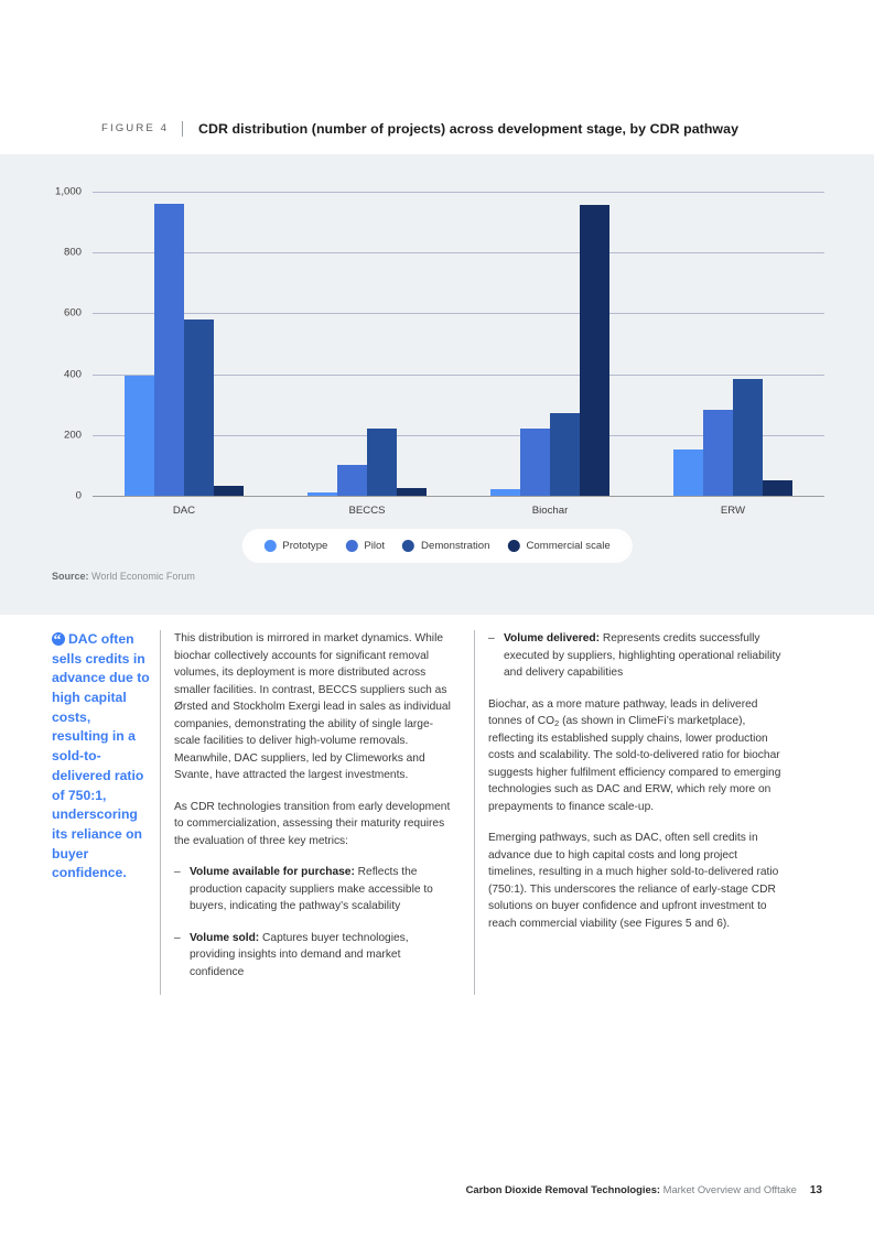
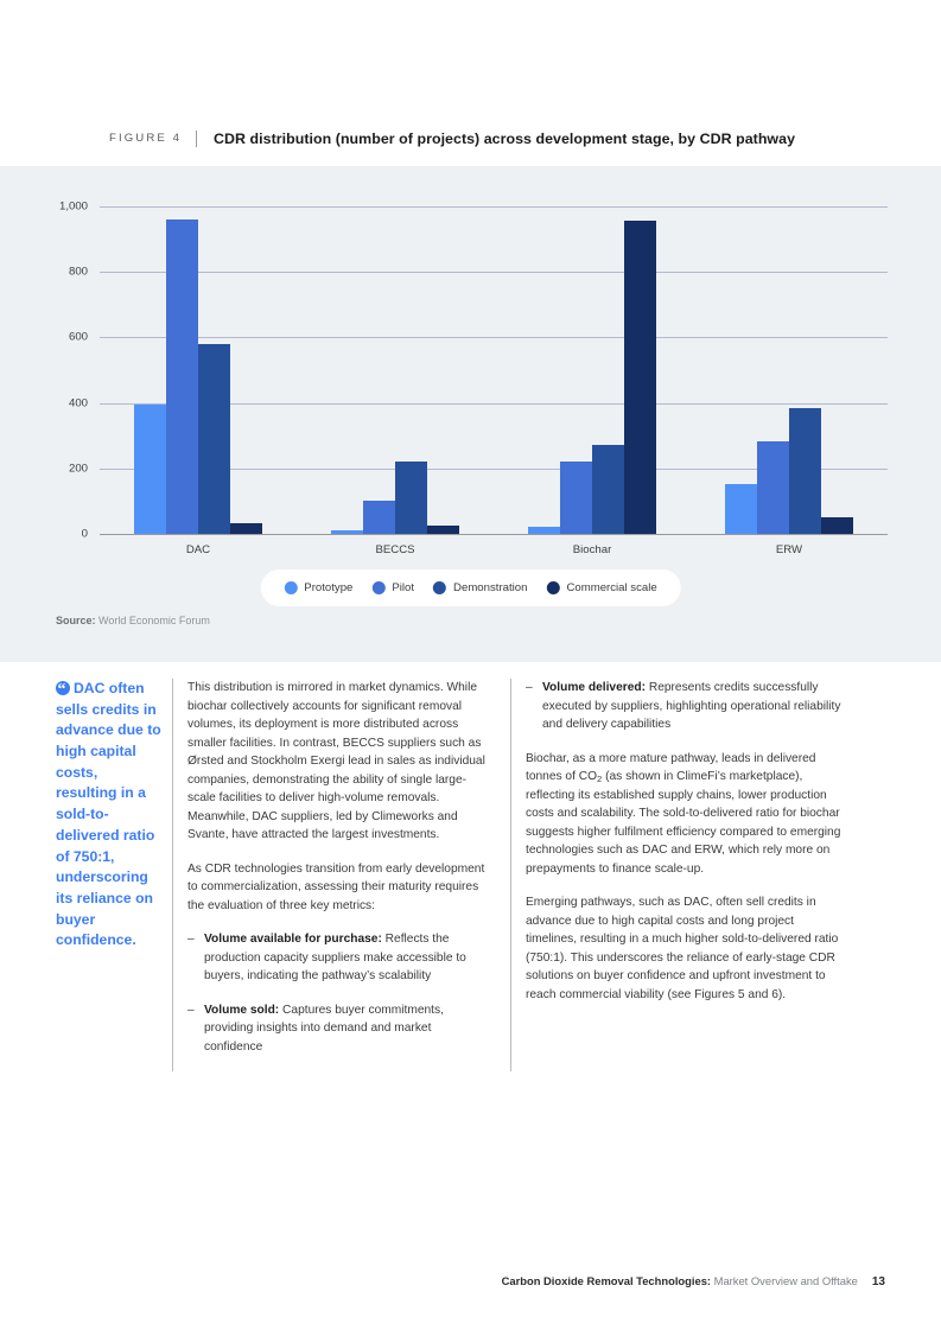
  FIGURE 4
  CDR distribution (number of projects) across development stage, by CDR pathway
  0
  200
  400
  600
  800
  1,000
  DAC
  BECCS
  Biochar
  ERW
  Prototype
  Pilot
  Demonstration
  Commercial scale
  Source: World Economic Forum
  DAC often sells credits in advance due to high capital costs, resulting in a sold-to-delivered ratio of 750:1, underscoring its reliance on buyer confidence.
  This distribution is mirrored in market dynamics. While biochar collectively accounts for significant removal volumes, its deployment is more distributed across smaller facilities. In contrast, BECCS suppliers such as Ørsted and Stockholm Exergi lead in sales as individual companies, demonstrating the ability of single large-scale facilities to deliver high-volume removals. Meanwhile, DAC suppliers, led by Climeworks and Svante, have attracted the largest investments.
  As CDR technologies transition from early development to commercialization, assessing their maturity requires the evaluation of three key metrics:
  –
  Volume available for purchase: Reflects the production capacity suppliers make accessible to buyers, indicating the pathway’s scalability
  –
- Volume sold: Captures buyer technologies, providing insights into demand and market confidence
+ Volume sold: Captures buyer commitments, providing insights into demand and market confidence
  –
  Volume delivered: Represents credits successfully executed by suppliers, highlighting operational reliability and delivery capabilities
  Biochar, as a more mature pathway, leads in delivered tonnes of CO2 (as shown in ClimeFi’s marketplace), reflecting its established supply chains, lower production costs and scalability. The sold-to-delivered ratio for biochar suggests higher fulfilment efficiency compared to emerging technologies such as DAC and ERW, which rely more on prepayments to finance scale-up.
  Emerging pathways, such as DAC, often sell credits in advance due to high capital costs and long project timelines, resulting in a much higher sold-to-delivered ratio (750:1). This underscores the reliance of early-stage CDR solutions on buyer confidence and upfront investment to reach commercial viability (see Figures 5 and 6).
  Carbon Dioxide Removal Technologies: Market Overview and Offtake 13
